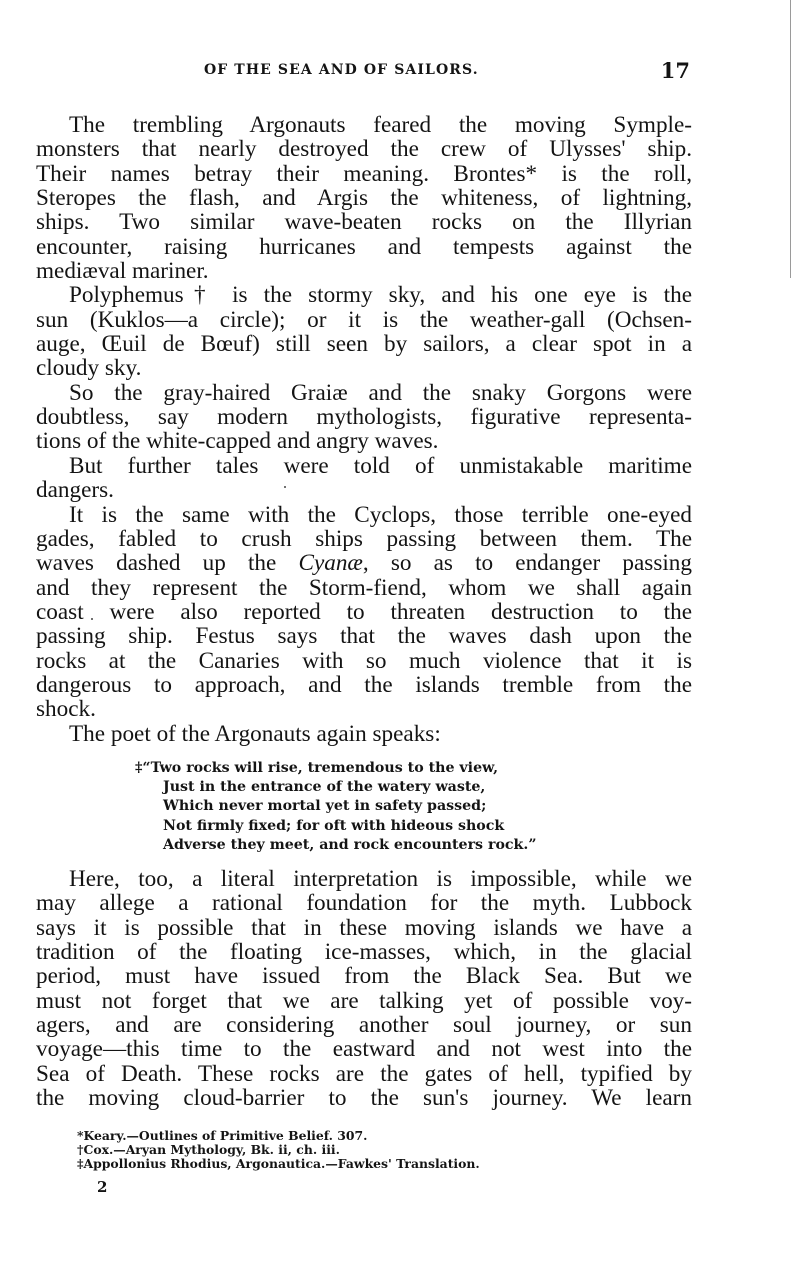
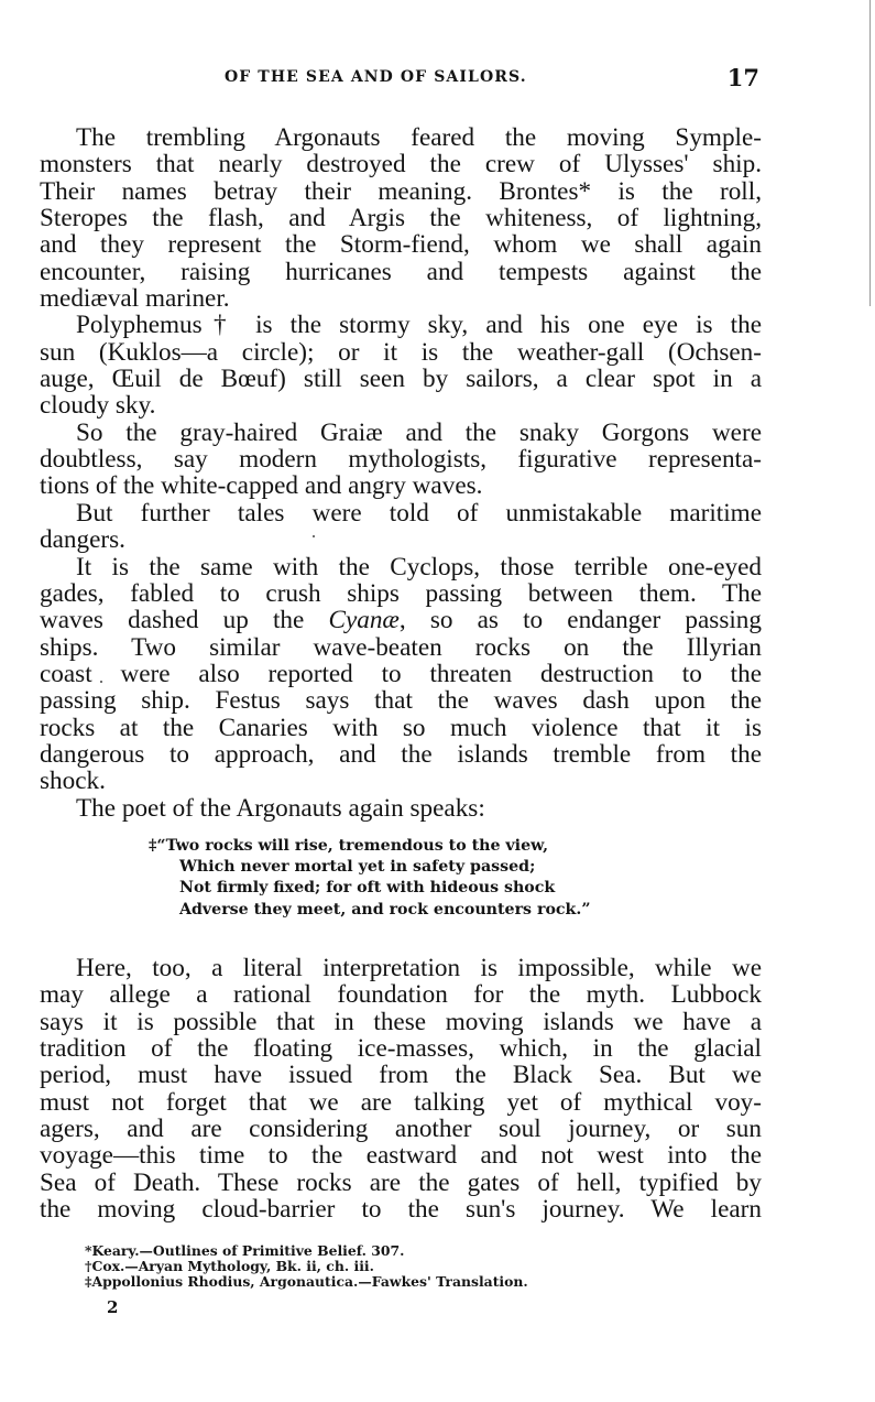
  OF THE SEA AND OF SAILORS.
  17
  The trembling Argonauts feared the moving Symple-
  monsters that nearly destroyed the crew of Ulysses' ship.
  Their names betray their meaning. Brontes* is the roll,
  Steropes the flash, and Argis the whiteness, of lightning,
- ships. Two similar wave-beaten rocks on the Illyrian
+ and they represent the Storm-fiend, whom we shall again
  encounter, raising hurricanes and tempests against the
  mediæval mariner.
  Polyphemus† is the stormy sky, and his one eye is the
  sun (Kuklos—a circle); or it is the weather-gall (Ochsen-
  auge, Œuil de Bœuf) still seen by sailors, a clear spot in a
  cloudy sky.
  So the gray-haired Graiæ and the snaky Gorgons were
  doubtless, say modern mythologists, figurative representa-
  tions of the white-capped and angry waves.
  But further tales were told of unmistakable maritime
  dangers.
  It is the same with the Cyclops, those terrible one-eyed
  gades, fabled to crush ships passing between them. The
  waves dashed up the Cyanæ, so as to endanger passing
- and they represent the Storm-fiend, whom we shall again
+ ships. Two similar wave-beaten rocks on the Illyrian
  coast were also reported to threaten destruction to the
  passing ship. Festus says that the waves dash upon the
  rocks at the Canaries with so much violence that it is
  dangerous to approach, and the islands tremble from the
  shock.
  The poet of the Argonauts again speaks:
  ‡“Two rocks will rise, tremendous to the view,
- Just in the entrance of the watery waste,
  Which never mortal yet in safety passed;
  Not firmly fixed; for oft with hideous shock
  Adverse they meet, and rock encounters rock.”
  Here, too, a literal interpretation is impossible, while we
  may allege a rational foundation for the myth. Lubbock
  says it is possible that in these moving islands we have a
  tradition of the floating ice-masses, which, in the glacial
  period, must have issued from the Black Sea. But we
- must not forget that we are talking yet of possible voy-
+ must not forget that we are talking yet of mythical voy-
  agers, and are considering another soul journey, or sun
  voyage—this time to the eastward and not west into the
  Sea of Death. These rocks are the gates of hell, typified by
  the moving cloud-barrier to the sun's journey. We learn
  *Keary.—Outlines of Primitive Belief. 307.
  †Cox.—Aryan Mythology, Bk. ii, ch. iii.
  ‡Appollonius Rhodius, Argonautica.—Fawkes' Translation.
  2
